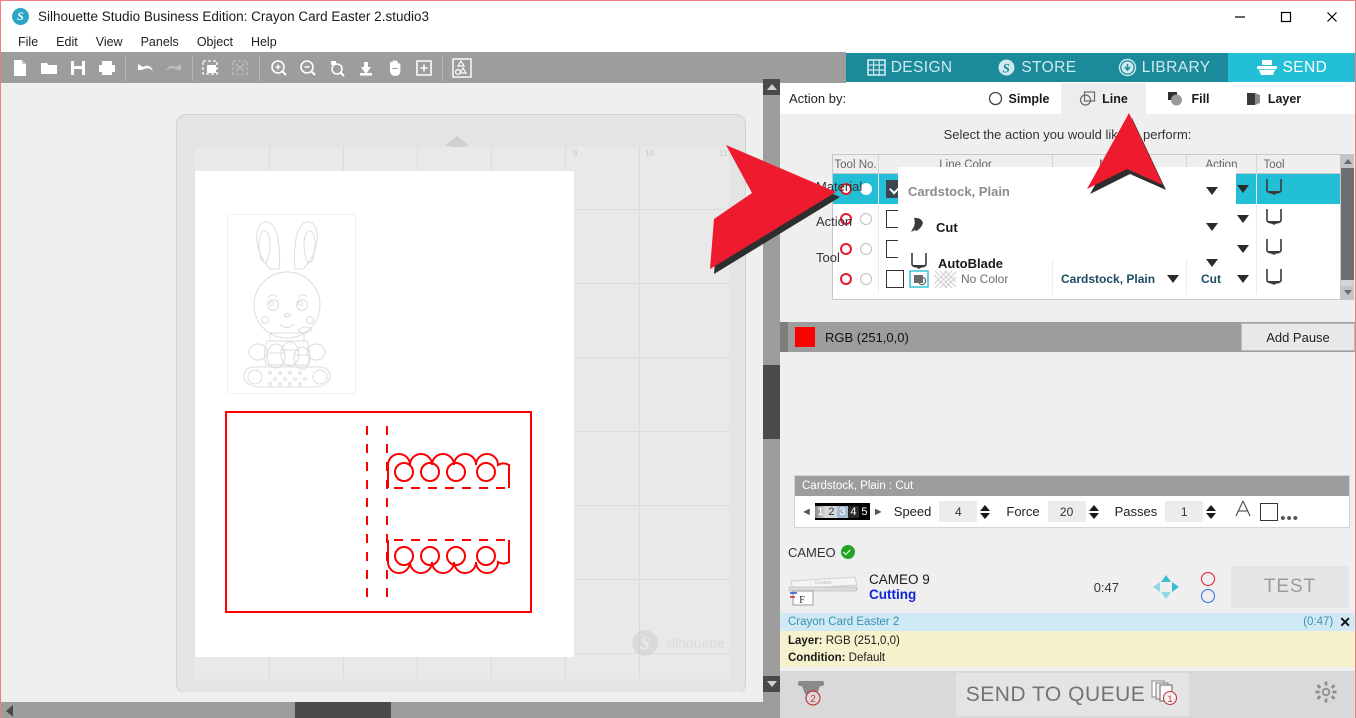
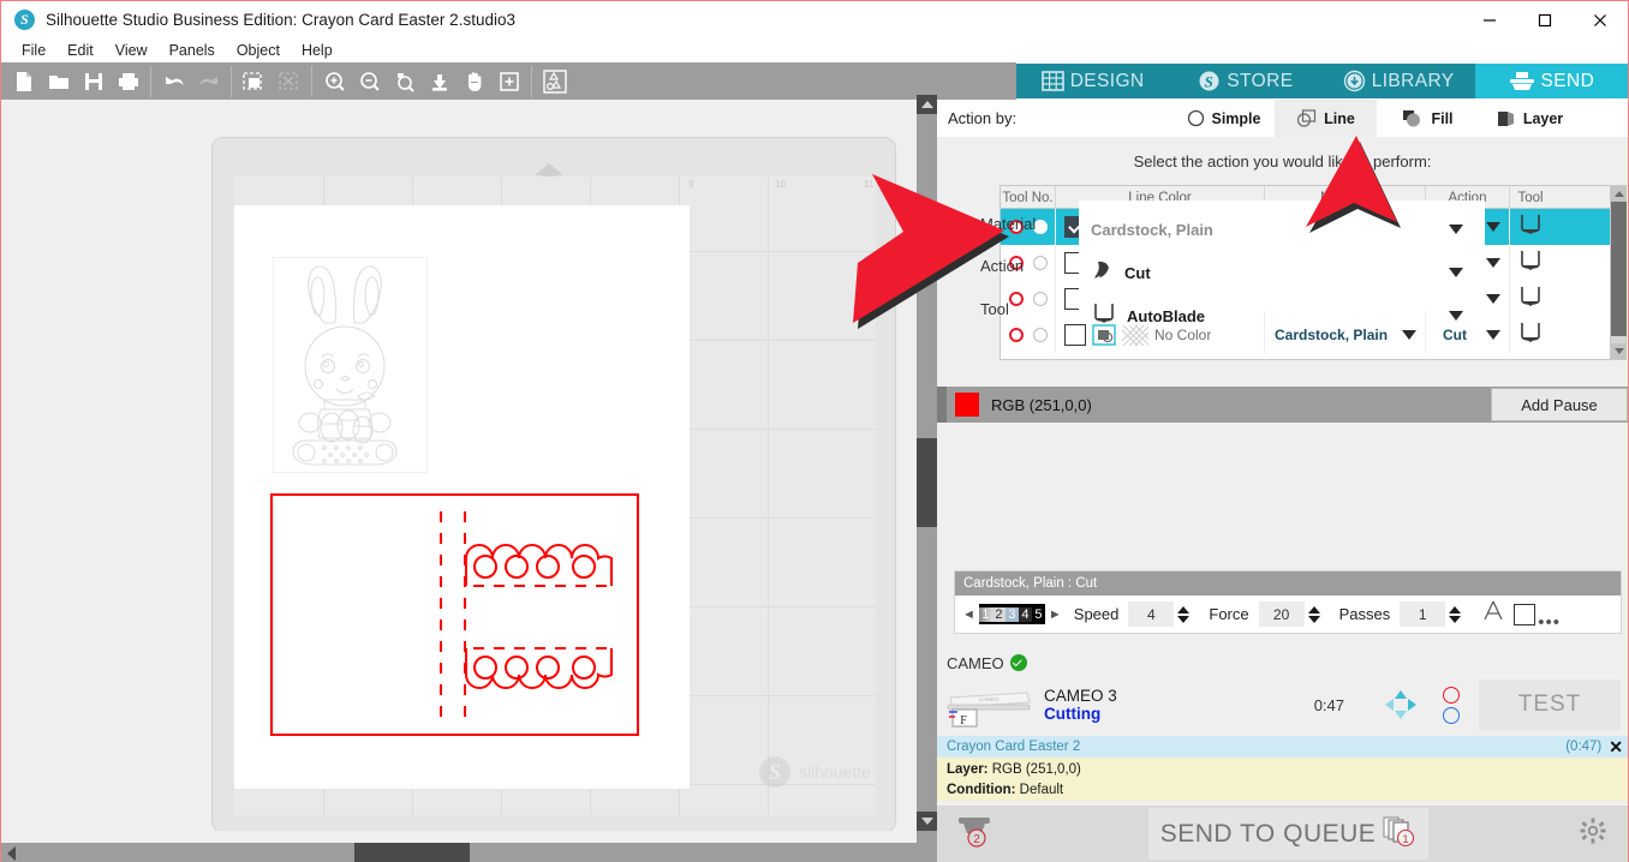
  S
  Silhouette Studio Business Edition: Crayon Card Easter 2.studio3
  File
  Edit
  View
  Panels
  Object
  Help
  DESIGN
  S
  STORE
  LIBRARY
  SEND
  9
  10
  11
  Action by:
  Simple
  Line
  Fill
  Layer
  Select the action you would lik perform:
  Tool No.
  Line Color
  Action
  Tool
  No Color
  Cardstock, Plain
  Cut
  RGB (251,0,0)
  Add Pause
  aterial
  Action
  Tool
  Cardstock, Plain
  Cut
  AutoBlade
  Cardstock, Plain : Cut
  ◄
  1
  2
  3
  4
  5
  ►
  Speed
  4
  Force
  20
  Passes
  1
  •••
  CAMEO
  F
- CAMEO 9
+ CAMEO 3
  Cutting
  0:47
  TEST
  Crayon Card Easter 2
  (0:47)
  ✕
  Layer: RGB (251,0,0)
  Condition: Default
  2
  SEND TO QUEUE
  1
